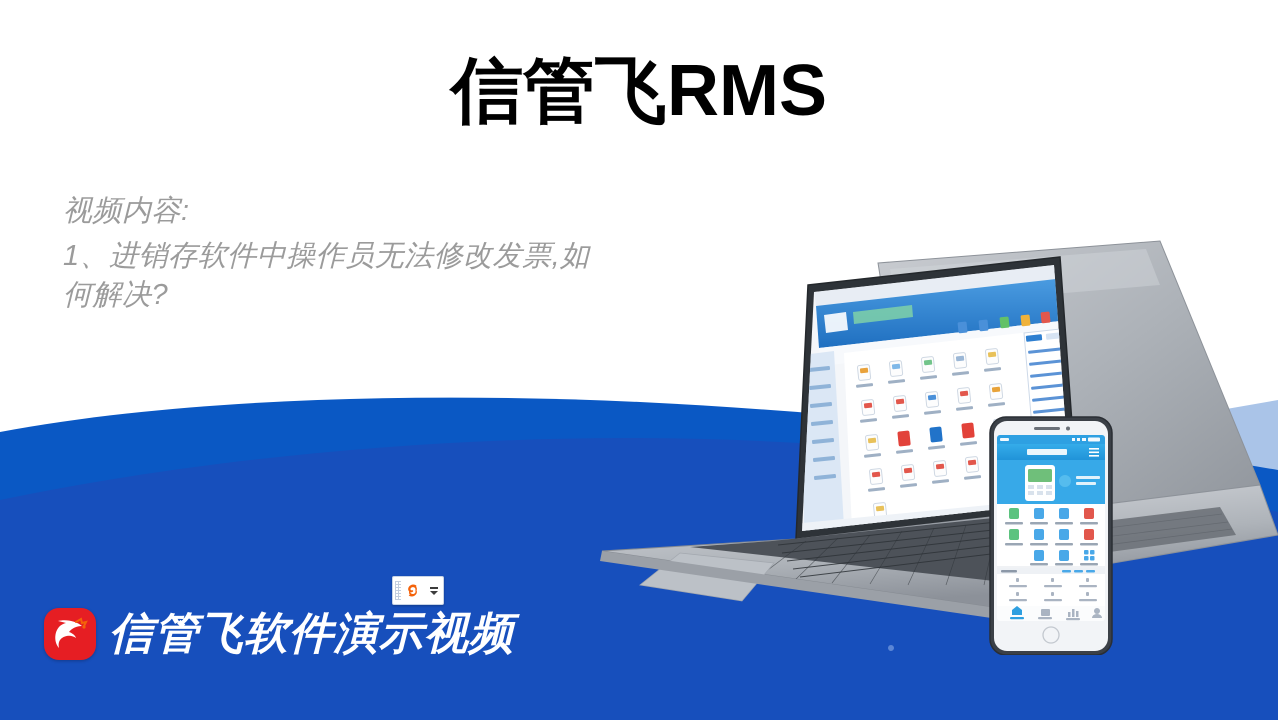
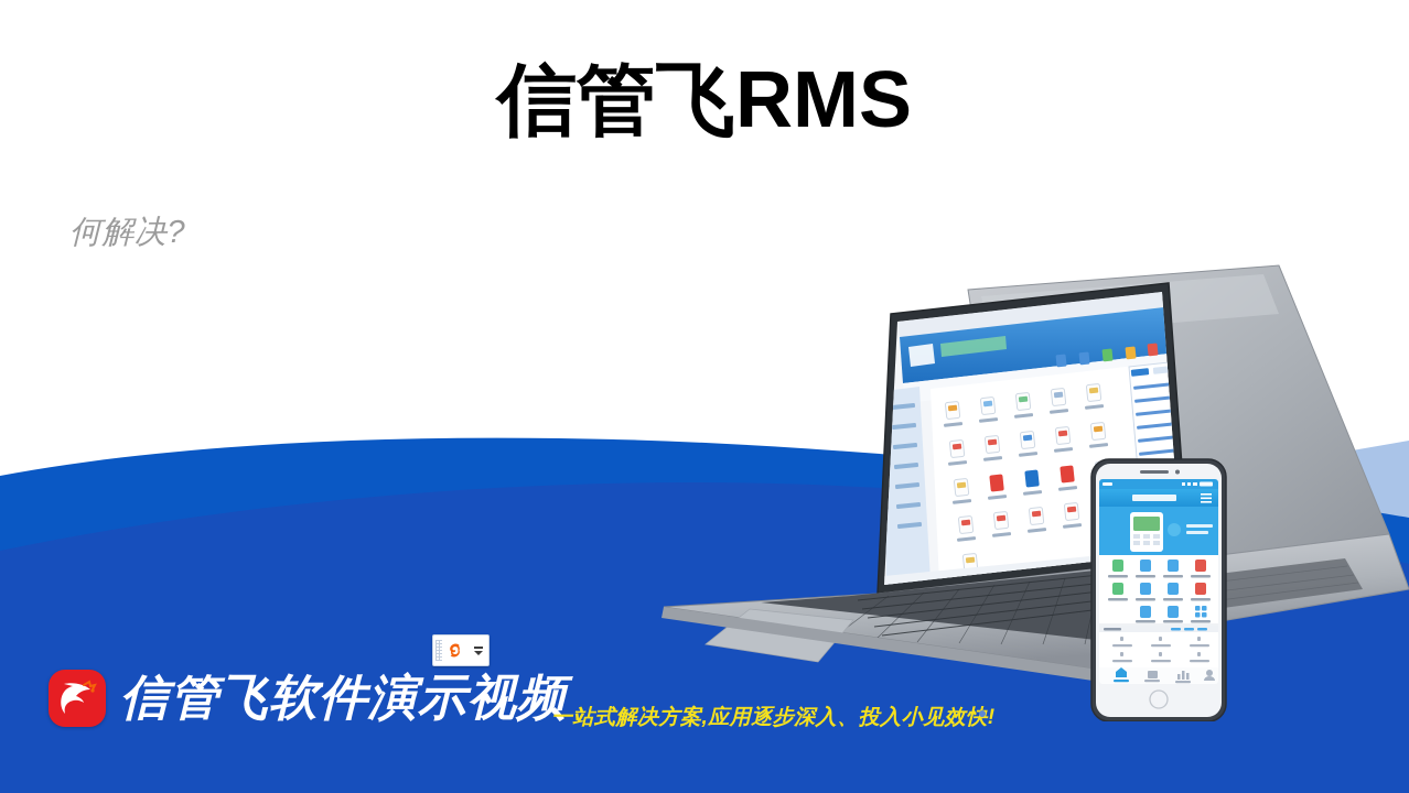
  信管飞RMS
- 视频内容:
- 1、进销存软件中操作员无法修改发票,如
  何解决?
  信管飞软件演示视频
+ 一站式解决方案,应用逐步深入、投入小见效快!
